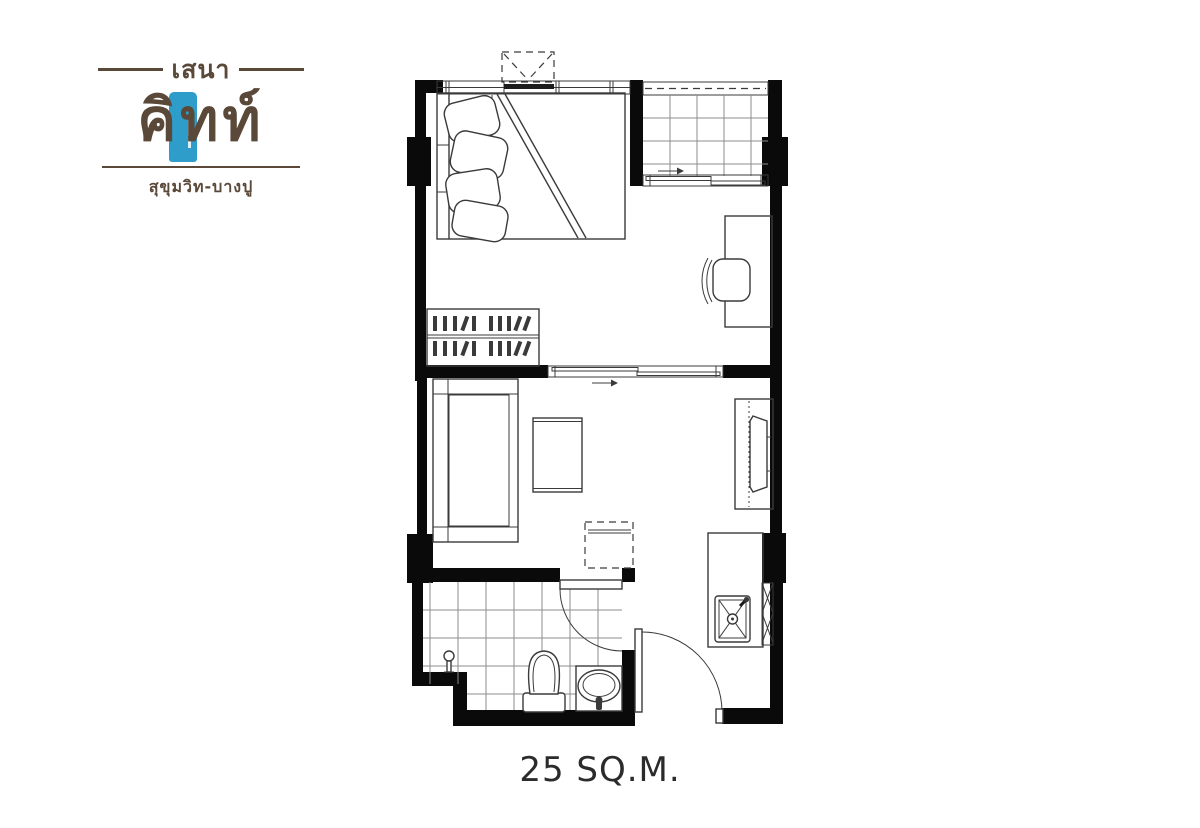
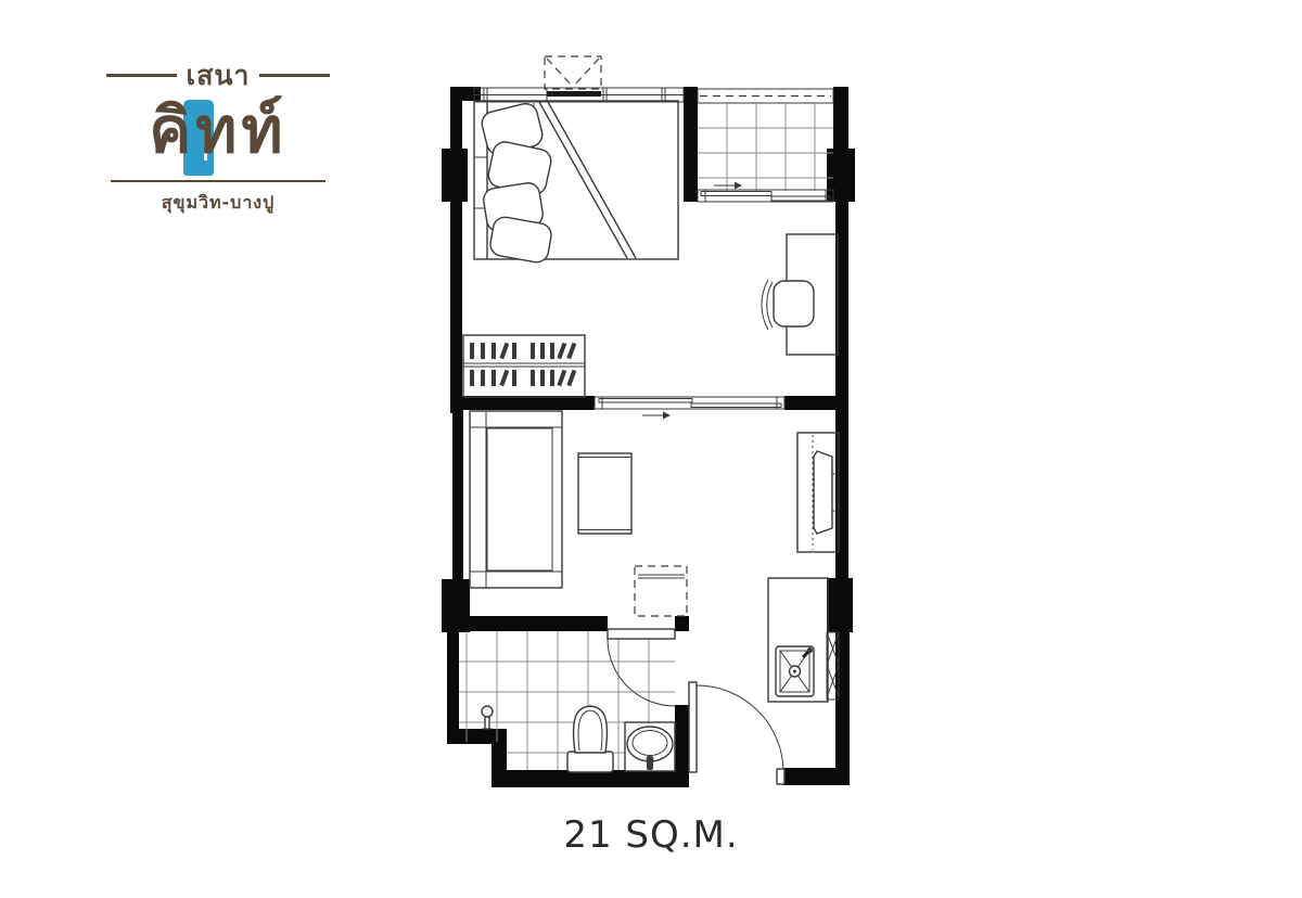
  เสนา
  คิทท์
  สุขุมวิท-บางปู
- 25 SQ.M.
+ 21 SQ.M.
